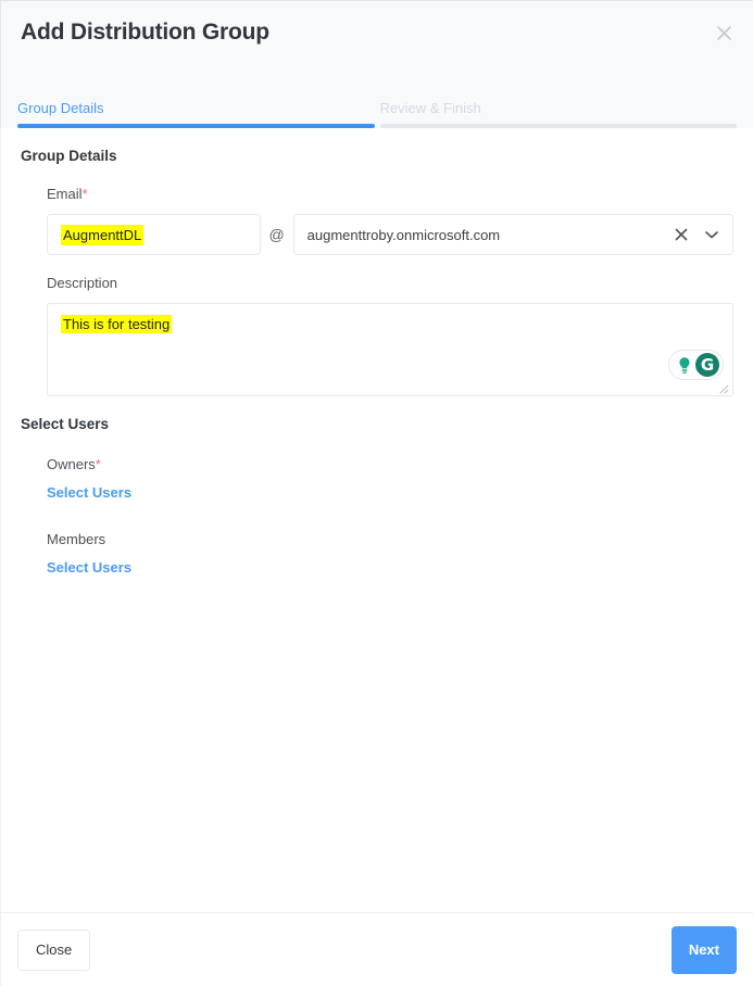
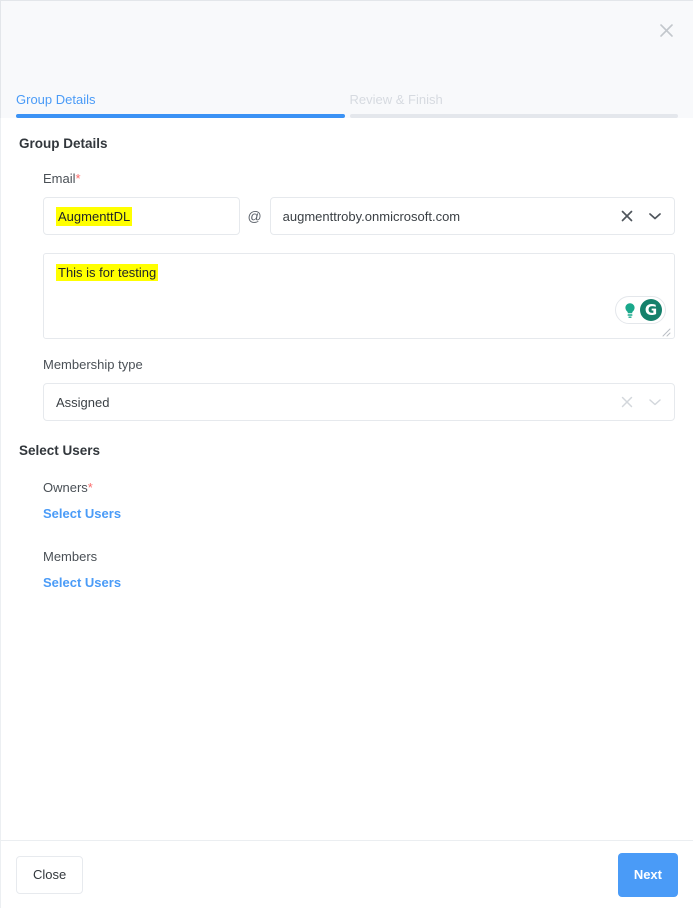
- Add Distribution Group
  Group Details
  Review & Finish
  Group Details
  Email*
  AugmenttDL
  @
  augmenttroby.onmicrosoft.com
- Description
  This is for testing
  G
+ Membership type
+ Assigned
  Select Users
  Owners*
  Select Users
  Members
  Select Users
  Close
  Next
